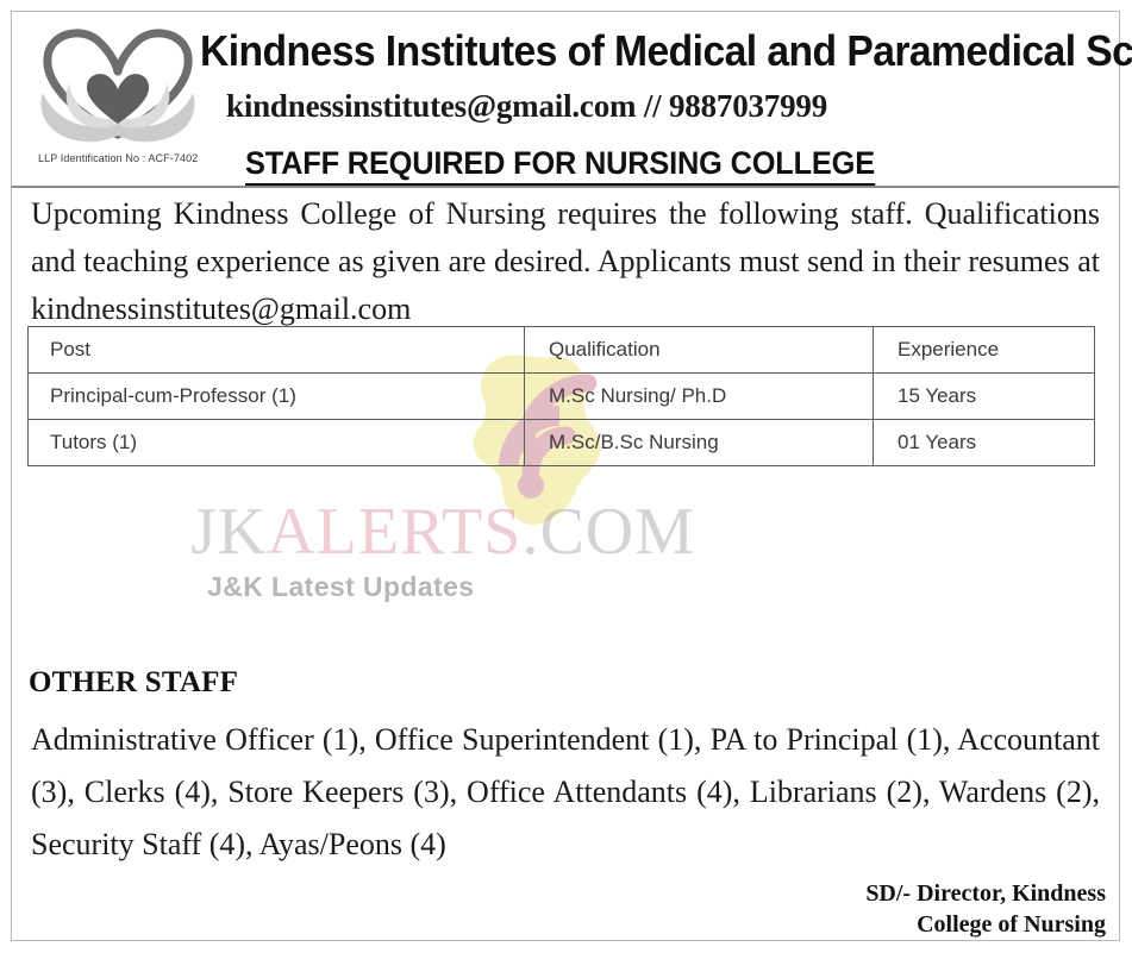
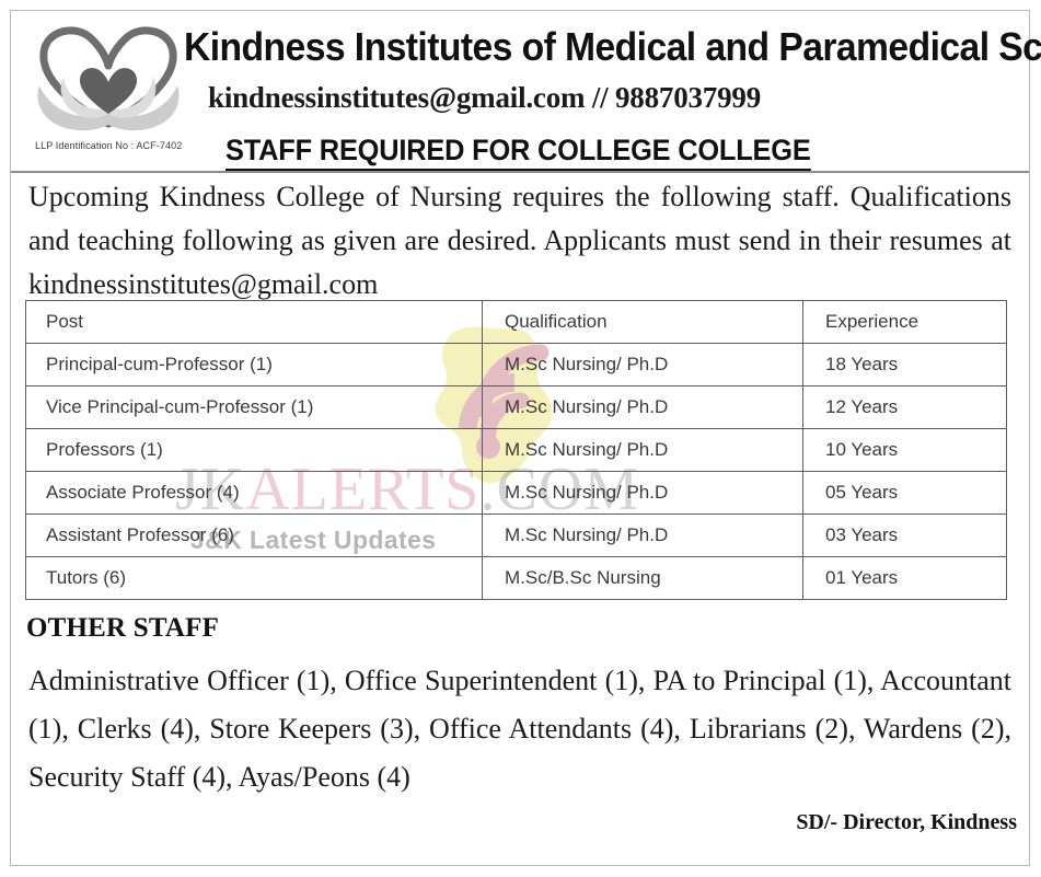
  Kindness Institutes of Medical and Paramedical Sc
  kindnessinstitutes@gmail.com // 9887037999
  LLP Identification No : ACF-7402
- STAFF REQUIRED FOR NURSING COLLEGE
+ STAFF REQUIRED FOR COLLEGE COLLEGE
- Upcoming Kindness College of Nursing requires the following staff. Qualifications and teaching experience as given are desired. Applicants must send in their resumes at kindnessinstitutes@gmail.com
+ Upcoming Kindness College of Nursing requires the following staff. Qualifications and teaching following as given are desired. Applicants must send in their resumes at kindnessinstitutes@gmail.com
  JKALERTS.COM
  J&K Latest Updates
  Post	Qualification	Experience
- Principal-cum-Professor (1)	M.Sc Nursing/ Ph.D	15 Years
+ Principal-cum-Professor (1)	M.Sc Nursing/ Ph.D	18 Years
+ Vice Principal-cum-Professor (1)	M.Sc Nursing/ Ph.D	12 Years
+ Professors (1)	M.Sc Nursing/ Ph.D	10 Years
+ Associate Professor (4)	M.Sc Nursing/ Ph.D	05 Years
+ Assistant Professor (6)	M.Sc Nursing/ Ph.D	03 Years
- Tutors (1)	M.Sc/B.Sc Nursing	01 Years
+ Tutors (6)	M.Sc/B.Sc Nursing	01 Years
  OTHER STAFF
- Administrative Officer (1), Office Superintendent (1), PA to Principal (1), Accountant (3), Clerks (4), Store Keepers (3), Office Attendants (4), Librarians (2), Wardens (2), Security Staff (4), Ayas/Peons (4)
+ Administrative Officer (1), Office Superintendent (1), PA to Principal (1), Accountant (1), Clerks (4), Store Keepers (3), Office Attendants (4), Librarians (2), Wardens (2), Security Staff (4), Ayas/Peons (4)
  SD/- Director, Kindness
- College of Nursing
